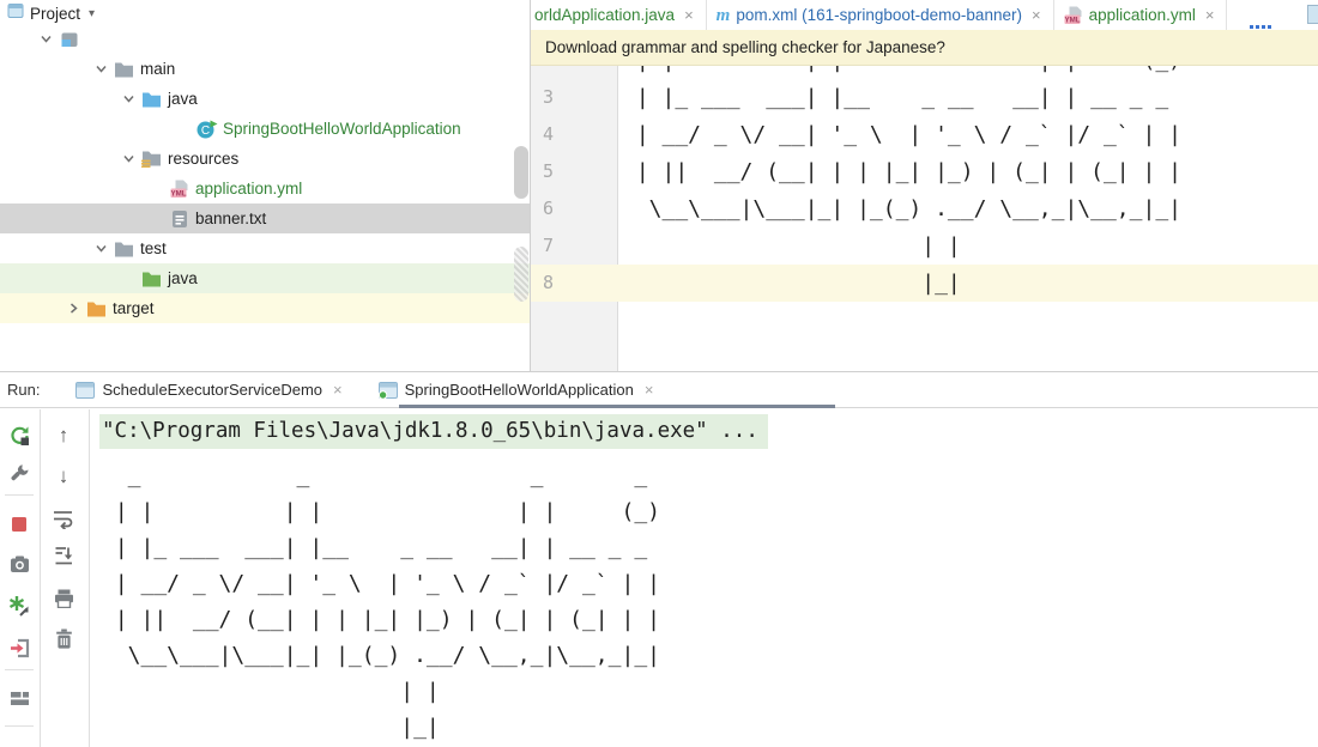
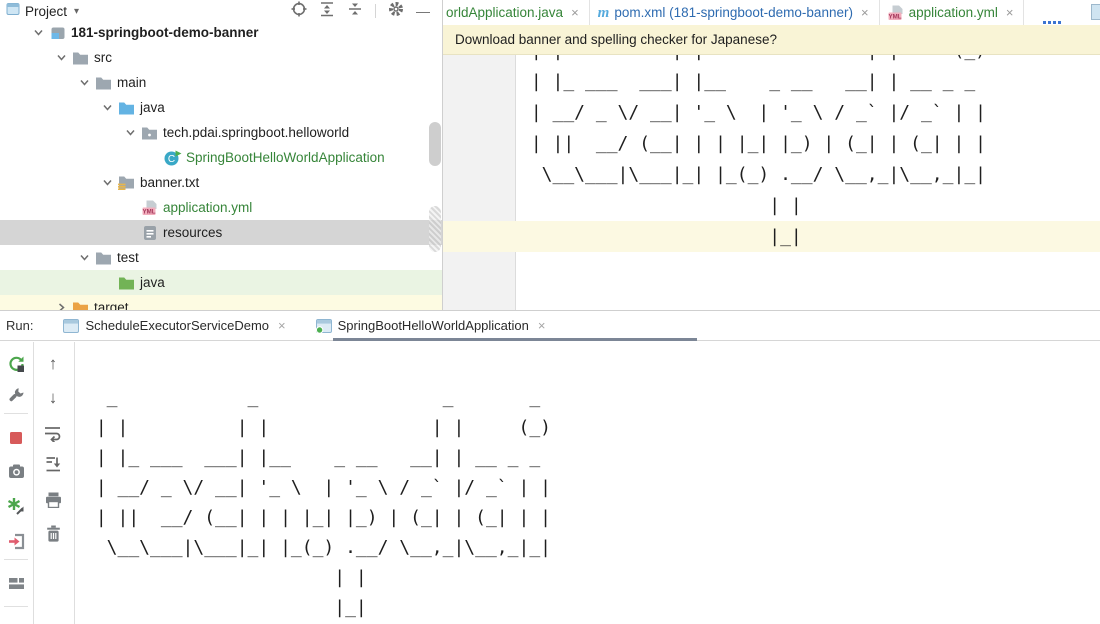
  Project
  ▾
+ —
+ 181-springboot-demo-banner
+ src
  main
  java
+ tech.pdai.springboot.helloworld
  C
  SpringBootHelloWorldApplication
- resources
+ banner.txt
  application.yml
- banner.txt
+ resources
  test
  java
  target
  orldApplication.java
  ×
  m
- pom.xml (161-springboot-demo-banner)
+ pom.xml (181-springboot-demo-banner)
  ×
  application.yml
  ×
- 3
- 4
- 5
- 6
- 7
- 8
  | |_ ___ ___| |__ _ __ __| | __ _ _
  | __/ _ \/ __| '_ \ | '_ \ / _` |/ _` | |
  | || __/ (__| | | |_| |_) | (_| | (_| | |
  \__\___|\___|_| |_(_) .__/ \__,_|\__,_|_|
  | |
  |_|
- Download grammar and spelling checker for Japanese?
+ Download banner and spelling checker for Japanese?
  Run:
  ScheduleExecutorServiceDemo
  ×
  SpringBootHelloWorldApplication
  ×
  ↑
  ↓
- "C:\Program Files\Java\jdk1.8.0_65\bin\java.exe" ...
  _ _ _ _
  | | | | | | (_)
  | |_ ___ ___| |__ _ __ __| | __ _ _
  | __/ _ \/ __| '_ \ | '_ \ / _` |/ _` | |
  | || __/ (__| | | |_| |_) | (_| | (_| | |
  \__\___|\___|_| |_(_) .__/ \__,_|\__,_|_|
  | |
  |_|
